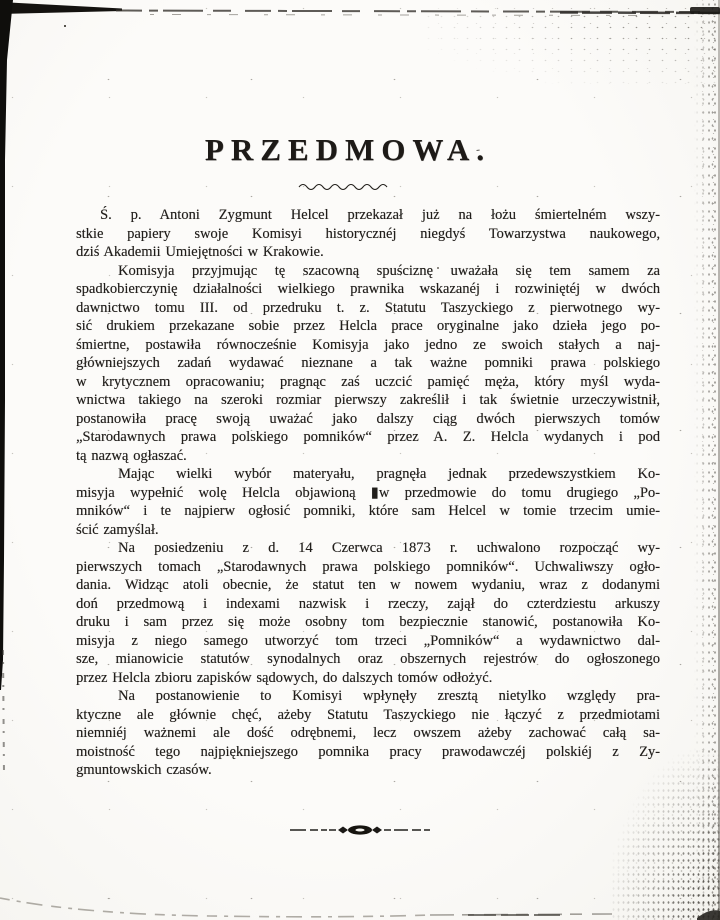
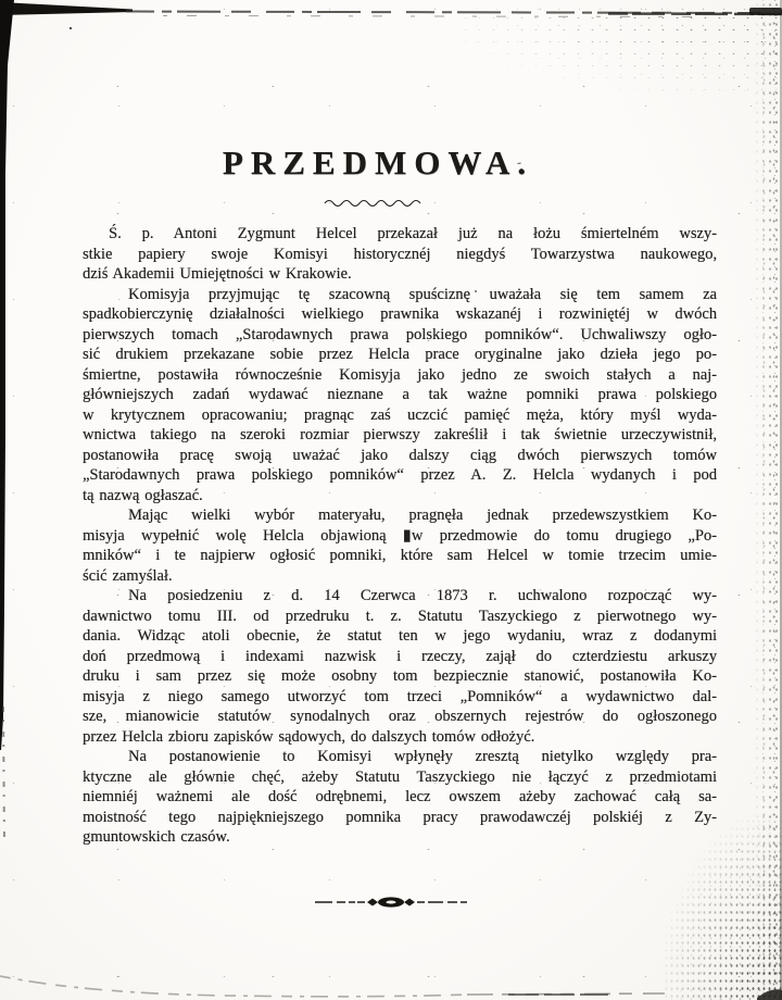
  PRZEDMOWA.
  Ś. p. Antoni Zygmunt Helcel przekazał już na łożu śmiertelném wszy-
  stkie papiery swoje Komisyi historycznéj niegdyś Towarzystwa naukowego,
  dziś Akademii Umiejętności w Krakowie.
  Komisyja przyjmując tę szacowną spuściznę uważała się tem samem za
  spadkobierczynię działalności wielkiego prawnika wskazanéj i rozwiniętéj w dwóch
- dawnictwo tomu III. od przedruku t. z. Statutu Taszyckiego z pierwotnego wy-
+ pierwszych tomach „Starodawnych prawa polskiego pomników“. Uchwaliwszy ogło-
  sić drukiem przekazane sobie przez Helcla prace oryginalne jako dzieła jego po-
  śmiertne, postawiła równocześnie Komisyja jako jedno ze swoich stałych a naj-
  główniejszych zadań wydawać nieznane a tak ważne pomniki prawa polskiego
  w krytycznem opracowaniu; pragnąc zaś uczcić pamięć męża, który myśl wyda-
  wnictwa takiego na szeroki rozmiar pierwszy zakreślił i tak świetnie urzeczywistnił,
  postanowiła pracę swoją uważać jako dalszy ciąg dwóch pierwszych tomów
  „Starodawnych prawa polskiego pomników“ przez A. Z. Helcla wydanych i pod
  tą nazwą ogłaszać.
  Mając wielki wybór materyału, pragnęła jednak przedewszystkiem Ko-
  misyja wypełnić wolę Helcla objawioną ▮w przedmowie do tomu drugiego „Po-
  mników“ i te najpierw ogłosić pomniki, które sam Helcel w tomie trzecim umie-
  ścić zamyślał.
  Na posiedzeniu z d. 14 Czerwca 1873 r. uchwalono rozpocząć wy-
- pierwszych tomach „Starodawnych prawa polskiego pomników“. Uchwaliwszy ogło-
+ dawnictwo tomu III. od przedruku t. z. Statutu Taszyckiego z pierwotnego wy-
- dania. Widząc atoli obecnie, że statut ten w nowem wydaniu, wraz z dodanymi
+ dania. Widząc atoli obecnie, że statut ten w jego wydaniu, wraz z dodanymi
  doń przedmową i indexami nazwisk i rzeczy, zajął do czterdziestu arkuszy
  druku i sam przez się może osobny tom bezpiecznie stanowić, postanowiła Ko-
  misyja z niego samego utworzyć tom trzeci „Pomników“ a wydawnictwo dal-
  sze, mianowicie statutów synodalnych oraz obszernych rejestrów do ogłoszonego
  przez Helcla zbioru zapisków sądowych, do dalszych tomów odłożyć.
  Na postanowienie to Komisyi wpłynęły zresztą nietylko względy pra-
  ktyczne ale głównie chęć, ażeby Statutu Taszyckiego nie łączyć z przedmiotami
  niemniéj ważnemi ale dość odrębnemi, lecz owszem ażeby zachować całą sa-
  moistność tego najpiękniejszego pomnika pracy prawodawczéj polskiéj z Zy-
  gmuntowskich czasów.
